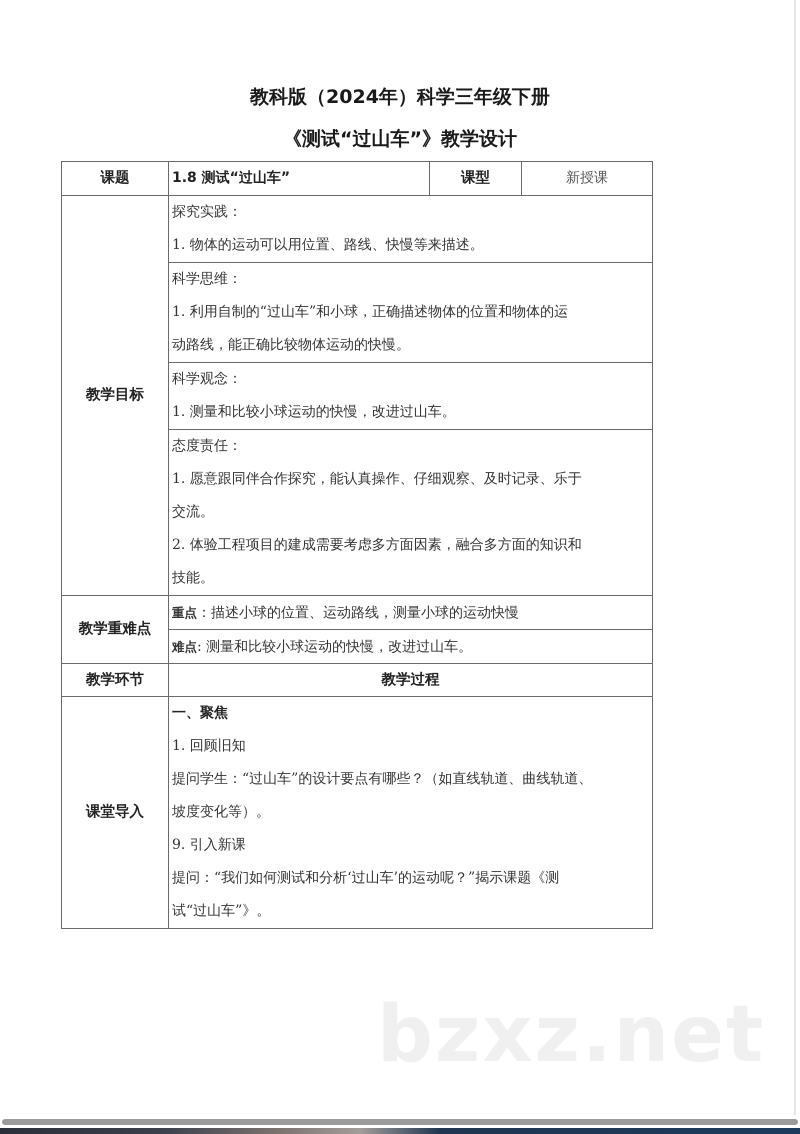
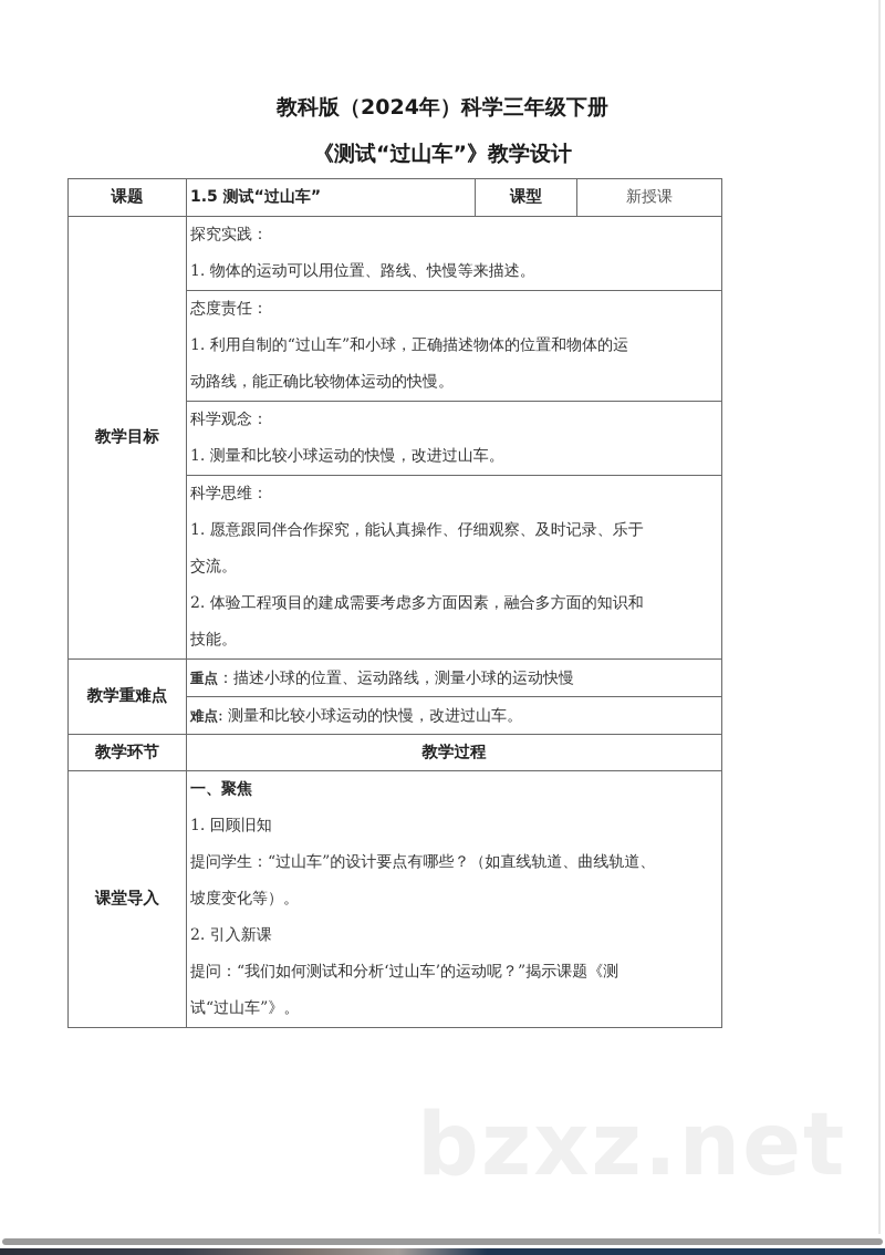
  教科版（2024年）科学三年级下册
  《测试“过山车”》教学设计
- 课题	1.8 测试“过山车”	课型	新授课
+ 课题	1.5 测试“过山车”	课型	新授课
  教学目标	探究实践： 1. 物体的运动可以用位置、路线、快慢等来描述。
- 科学思维： 1. 利用自制的“过山车”和小球，正确描述物体的位置和物体的运 动路线，能正确比较物体运动的快慢。
+ 态度责任： 1. 利用自制的“过山车”和小球，正确描述物体的位置和物体的运 动路线，能正确比较物体运动的快慢。
  科学观念： 1. 测量和比较小球运动的快慢，改进过山车。
- 态度责任： 1. 愿意跟同伴合作探究，能认真操作、仔细观察、及时记录、乐于 交流。 2. 体验工程项目的建成需要考虑多方面因素，融合多方面的知识和 技能。
+ 科学思维： 1. 愿意跟同伴合作探究，能认真操作、仔细观察、及时记录、乐于 交流。 2. 体验工程项目的建成需要考虑多方面因素，融合多方面的知识和 技能。
  教学重难点	重点：描述小球的位置、运动路线，测量小球的运动快慢
  难点: 测量和比较小球运动的快慢，改进过山车。
  教学环节	教学过程
- 课堂导入	一、聚焦 1. 回顾旧知 提问学生：“过山车”的设计要点有哪些？（如直线轨道、曲线轨道、 坡度变化等）。 9. 引入新课 提问：“我们如何测试和分析‘过山车’的运动呢？”揭示课题《测 试“过山车”》。
+ 课堂导入	一、聚焦 1. 回顾旧知 提问学生：“过山车”的设计要点有哪些？（如直线轨道、曲线轨道、 坡度变化等）。 2. 引入新课 提问：“我们如何测试和分析‘过山车’的运动呢？”揭示课题《测 试“过山车”》。
